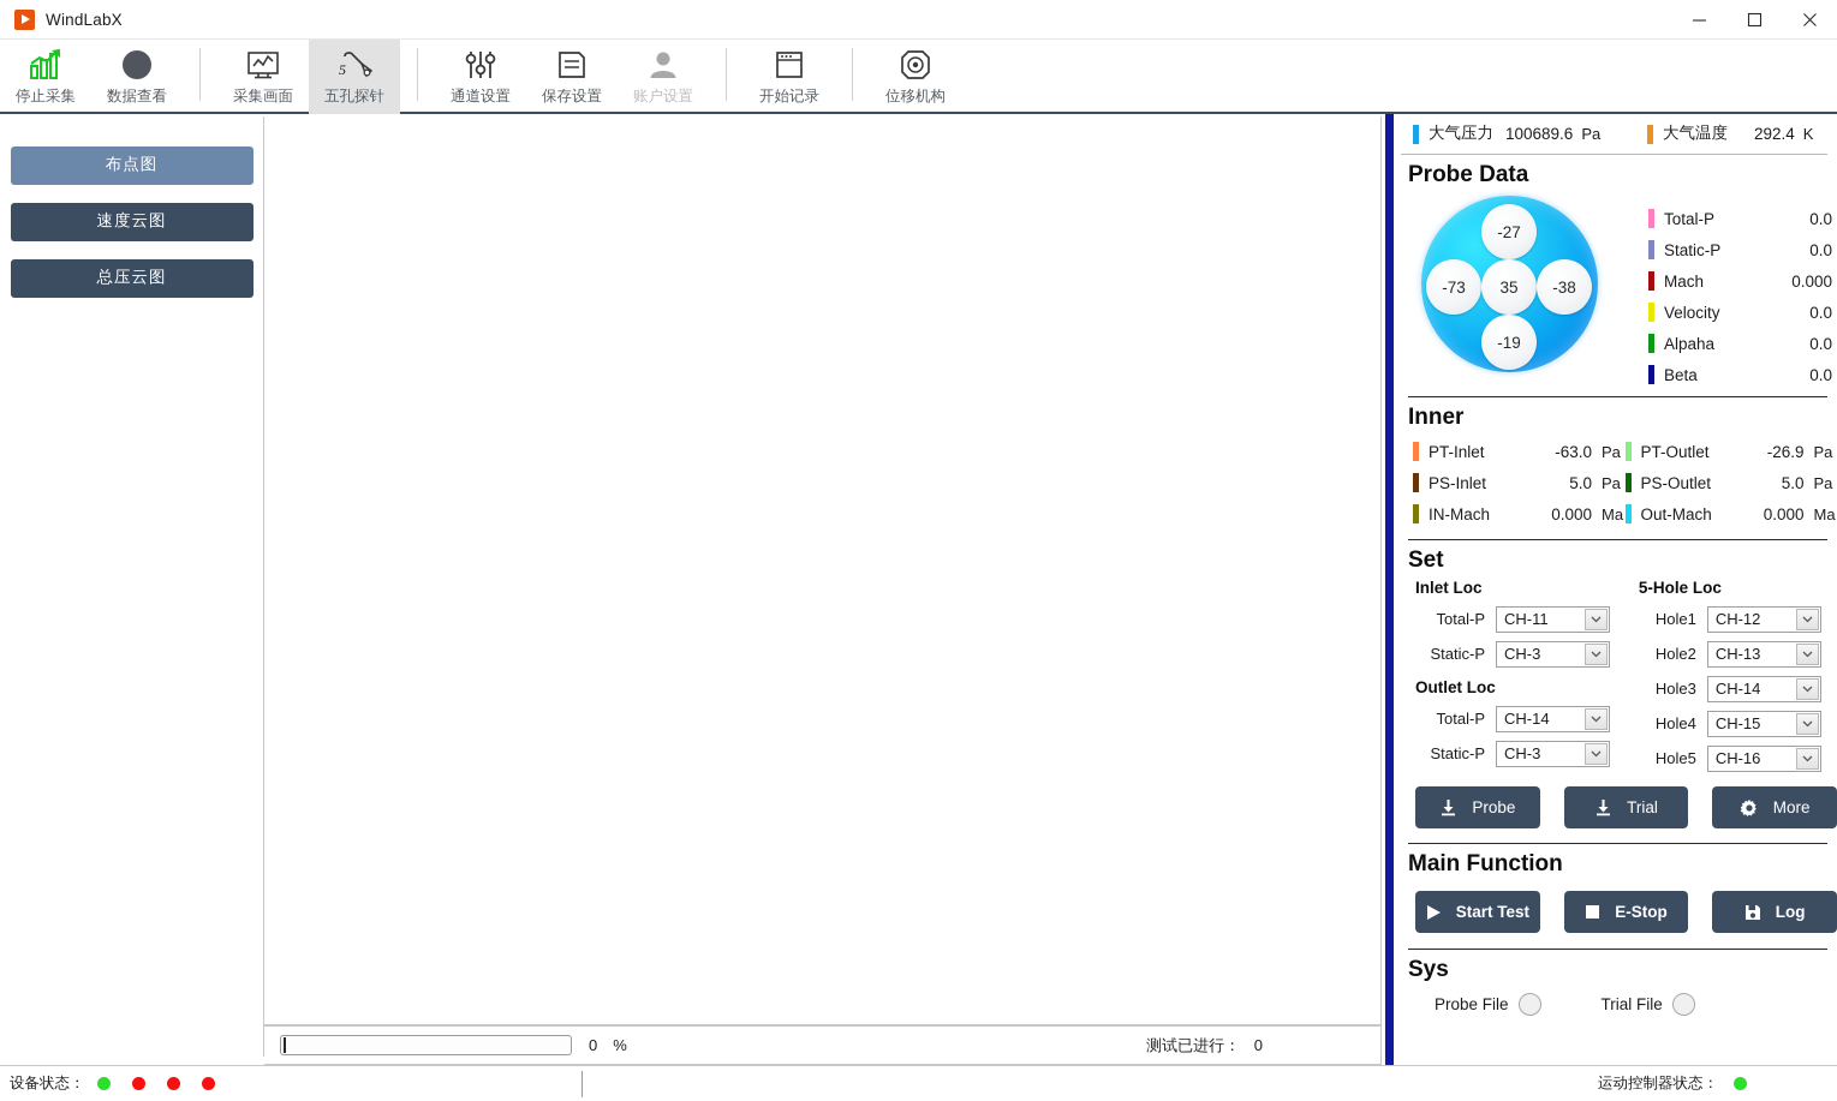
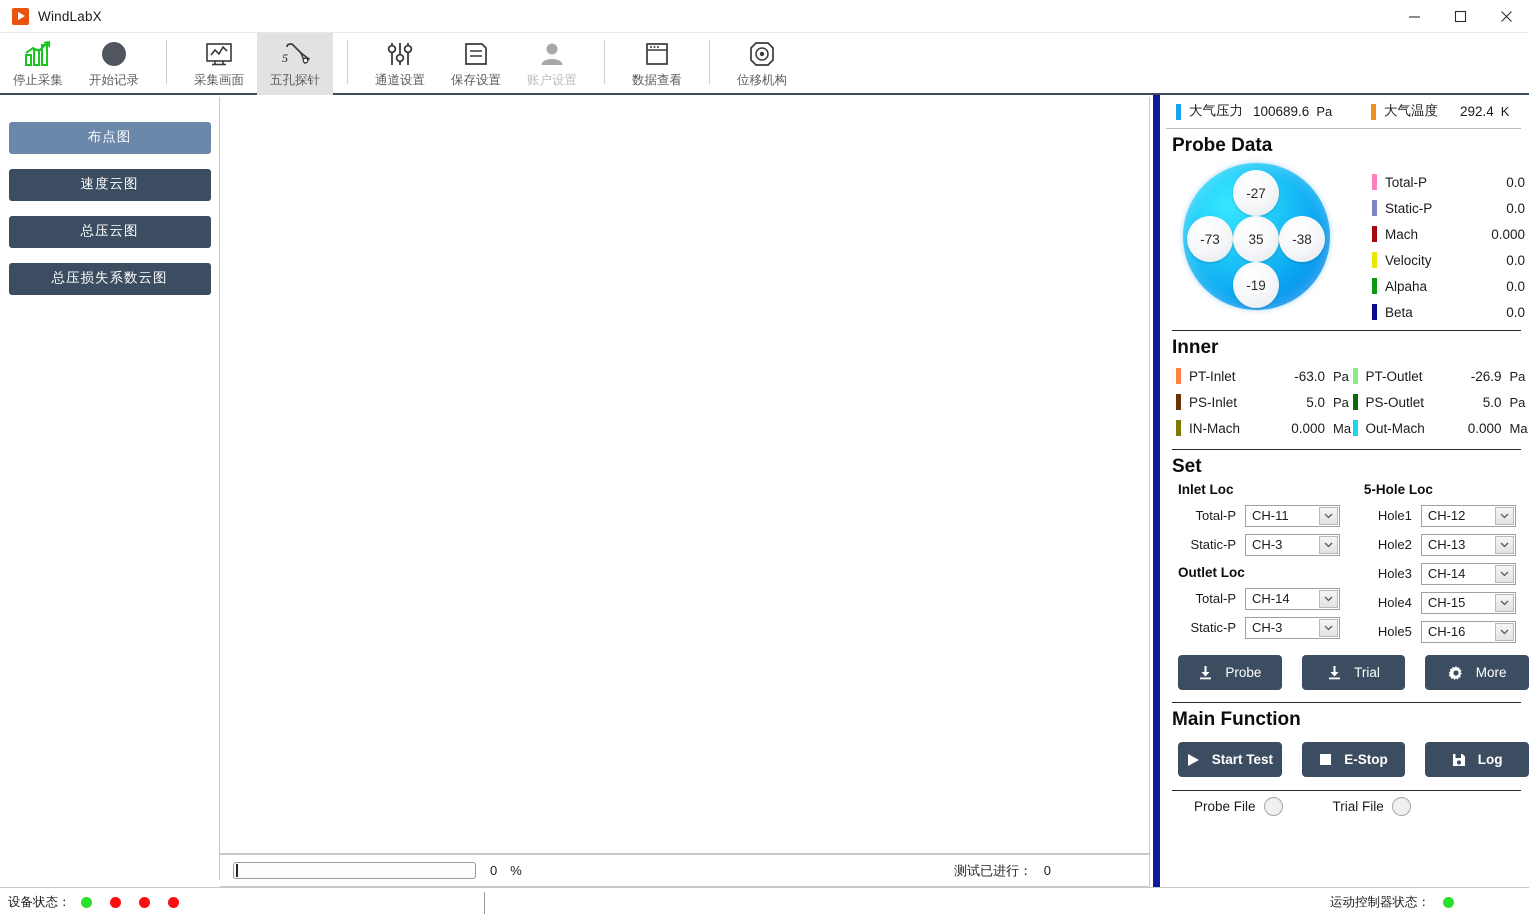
  WindLabX
  停止采集
- 数据查看
+ 开始记录
  采集画面
  5
  五孔探针
  通道设置
  保存设置
  账户设置
- 开始记录
+ 数据查看
  位移机构
  布点图
  速度云图
  总压云图
+ 总压损失系数云图
  0
  %
  测试已进行： 0
  大气压力
  100689.6
  Pa
  大气温度
  292.4
  K
  Probe Data
  -27
  -73
  35
  -38
  -19
  Total-P
  0.0
  Static-P
  0.0
  Mach
  0.000
  Velocity
  0.0
  Alpaha
  0.0
  Beta
  0.0
  Inner
  PT-Inlet
  -63.0
  Pa
  PS-Inlet
  5.0
  Pa
  IN-Mach
  0.000
  Ma
  PT-Outlet
  -26.9
  Pa
  PS-Outlet
  5.0
  Pa
  Out-Mach
  0.000
  Ma
  Set
  Inlet Loc
  Total-P
  CH-11
  Static-P
  CH-3
  Outlet Loc
  Total-P
  CH-14
  Static-P
  CH-3
  5-Hole Loc
  Hole1
  CH-12
  Hole2
  CH-13
  Hole3
  CH-14
  Hole4
  CH-15
  Hole5
  CH-16
  Probe
  Trial
  More
  Main Function
  Start Test
  E-Stop
  Log
- Sys
  Probe File
  Trial File
  设备状态：
  运动控制器状态：
